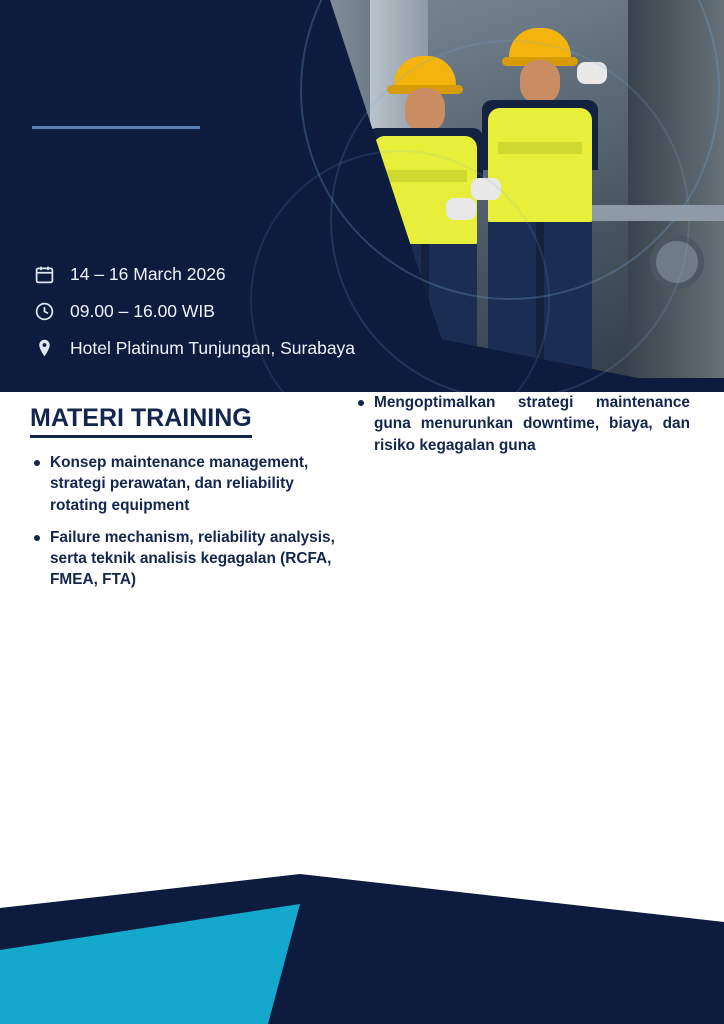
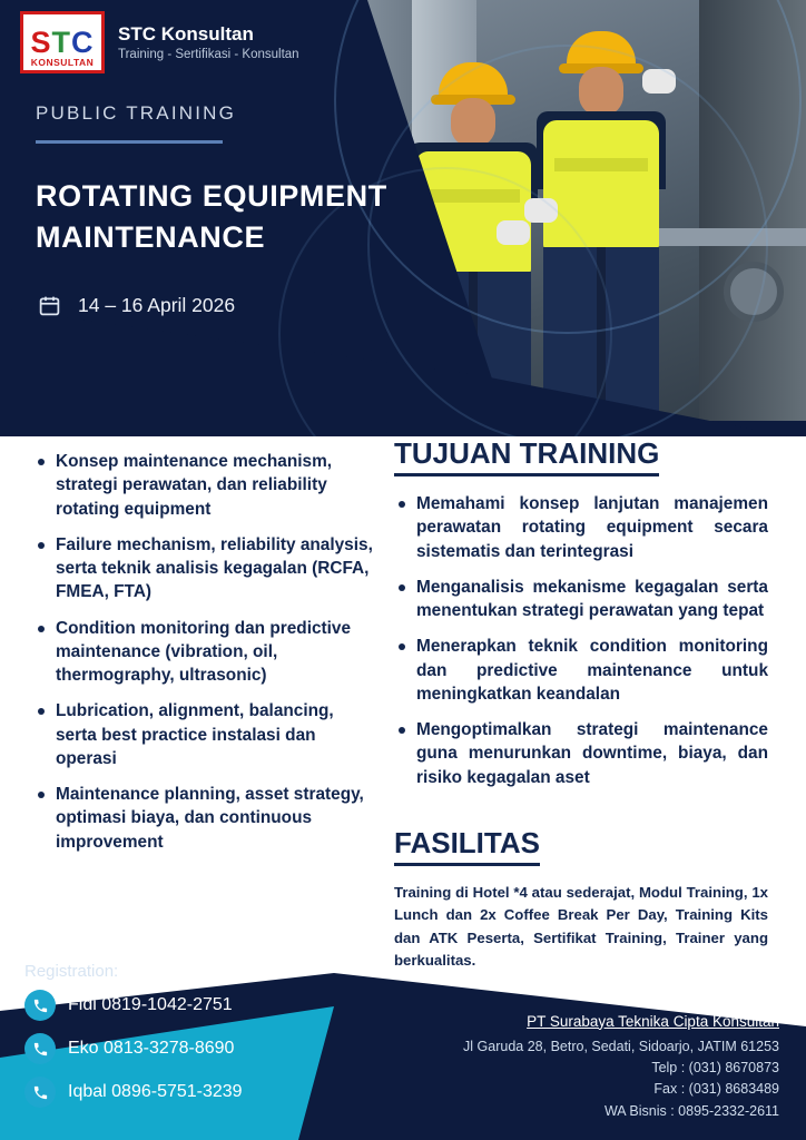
+ S
+ T
+ C
+ KONSULTAN
+ STC Konsultan
+ Training - Sertifikasi - Konsultan
+ PUBLIC TRAINING
+ ROTATING EQUIPMENT
+ MAINTENANCE
- 14 – 16 March 2026
+ 14 – 16 April 2026
- 09.00 – 16.00 WIB
- Hotel Platinum Tunjungan, Surabaya
- MATERI TRAINING
- Konsep maintenance management, strategi perawatan, dan reliability rotating equipment
+ Konsep maintenance mechanism, strategi perawatan, dan reliability rotating equipment
  Failure mechanism, reliability analysis, serta teknik analisis kegagalan (RCFA, FMEA, FTA)
+ Condition monitoring dan predictive maintenance (vibration, oil, thermography, ultrasonic)
+ Lubrication, alignment, balancing, serta best practice instalasi dan operasi
+ Maintenance planning, asset strategy, optimasi biaya, dan continuous improvement
+ TUJUAN TRAINING
+ Memahami konsep lanjutan manajemen perawatan rotating equipment secara sistematis dan terintegrasi
+ Menganalisis mekanisme kegagalan serta menentukan strategi perawatan yang tepat
+ Menerapkan teknik condition monitoring dan predictive maintenance untuk meningkatkan keandalan
- Mengoptimalkan strategi maintenance guna menurunkan downtime, biaya, dan risiko kegagalan guna
+ Mengoptimalkan strategi maintenance guna menurunkan downtime, biaya, dan risiko kegagalan aset
+ FASILITAS
+ Training di Hotel *4 atau sederajat, Modul Training, 1x Lunch dan 2x Coffee Break Per Day, Training Kits dan ATK Peserta, Sertifikat Training, Trainer yang berkualitas.
+ Registration:
+ Fidi 0819-1042-2751
+ Eko 0813-3278-8690
+ Iqbal 0896-5751-3239
+ PT Surabaya Teknika Cipta Konsultan
+ Jl Garuda 28, Betro, Sedati, Sidoarjo, JATIM 61253
+ Telp : (031) 8670873
+ Fax : (031) 8683489
+ WA Bisnis : 0895-2332-2611
